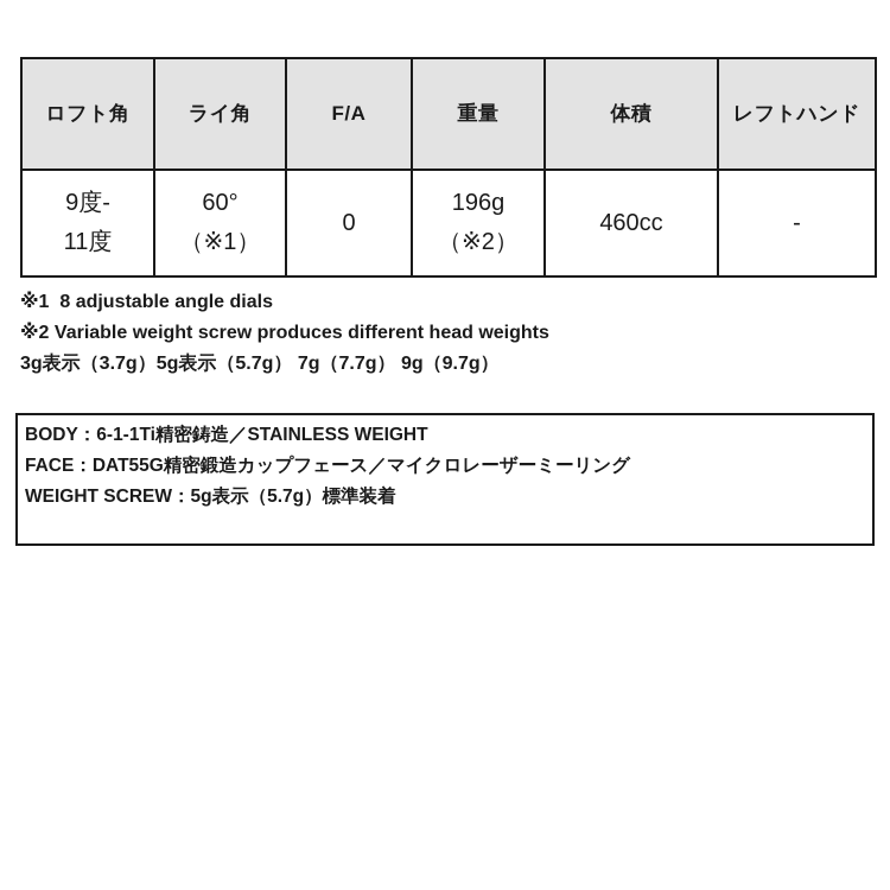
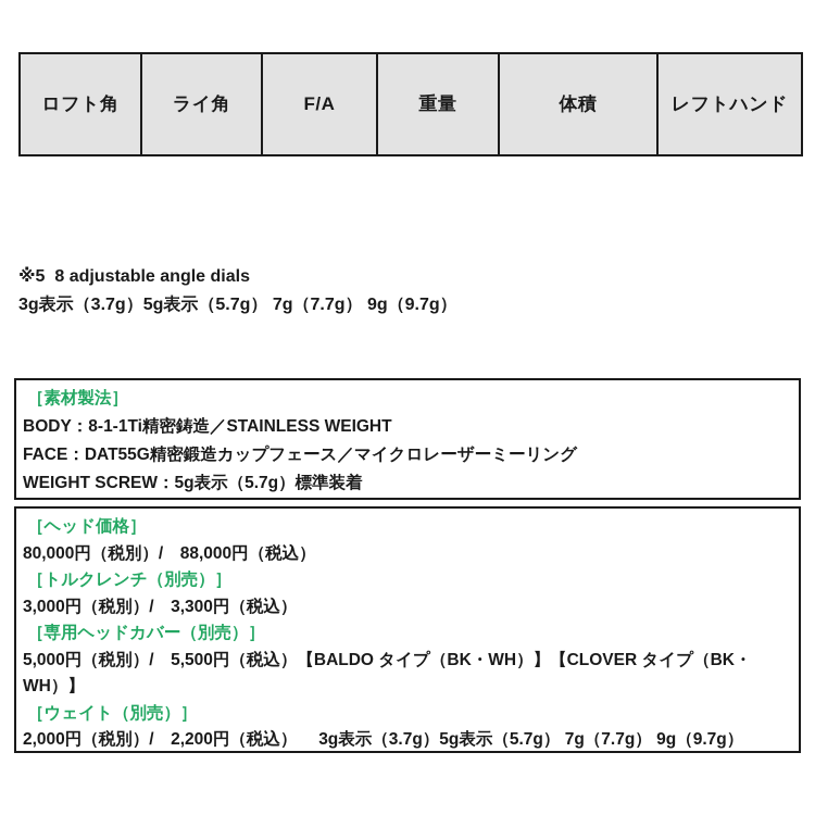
  ロフト角	ライ角	F/A	重量	体積	レフトハンド
- 9度- 11度	60° （※1）	0	196g （※2）	460cc	-
- ※1 8 adjustable angle dials
+ ※5 8 adjustable angle dials
- ※2 Variable weight screw produces different head weights
  3g表示（3.7g）5g表示（5.7g） 7g（7.7g） 9g（9.7g）
+ ［素材製法］
- BODY：6-1-1Ti精密鋳造／STAINLESS WEIGHT
+ BODY：8-1-1Ti精密鋳造／STAINLESS WEIGHT
  FACE：DAT55G精密鍛造カップフェース／マイクロレーザーミーリング
  WEIGHT SCREW：5g表示（5.7g）標準装着
+ ［ヘッド価格］
+ 80,000円（税別）/ 88,000円（税込）
+ ［トルクレンチ（別売）］
+ 3,000円（税別）/ 3,300円（税込）
+ ［専用ヘッドカバー（別売）］
+ 5,000円（税別）/ 5,500円（税込）【BALDO タイプ（BK・WH）】【CLOVER タイプ（BK・WH）】
+ ［ウェイト（別売）］
+ 2,000円（税別）/ 2,200円（税込） 3g表示（3.7g）5g表示（5.7g） 7g（7.7g） 9g（9.7g）
